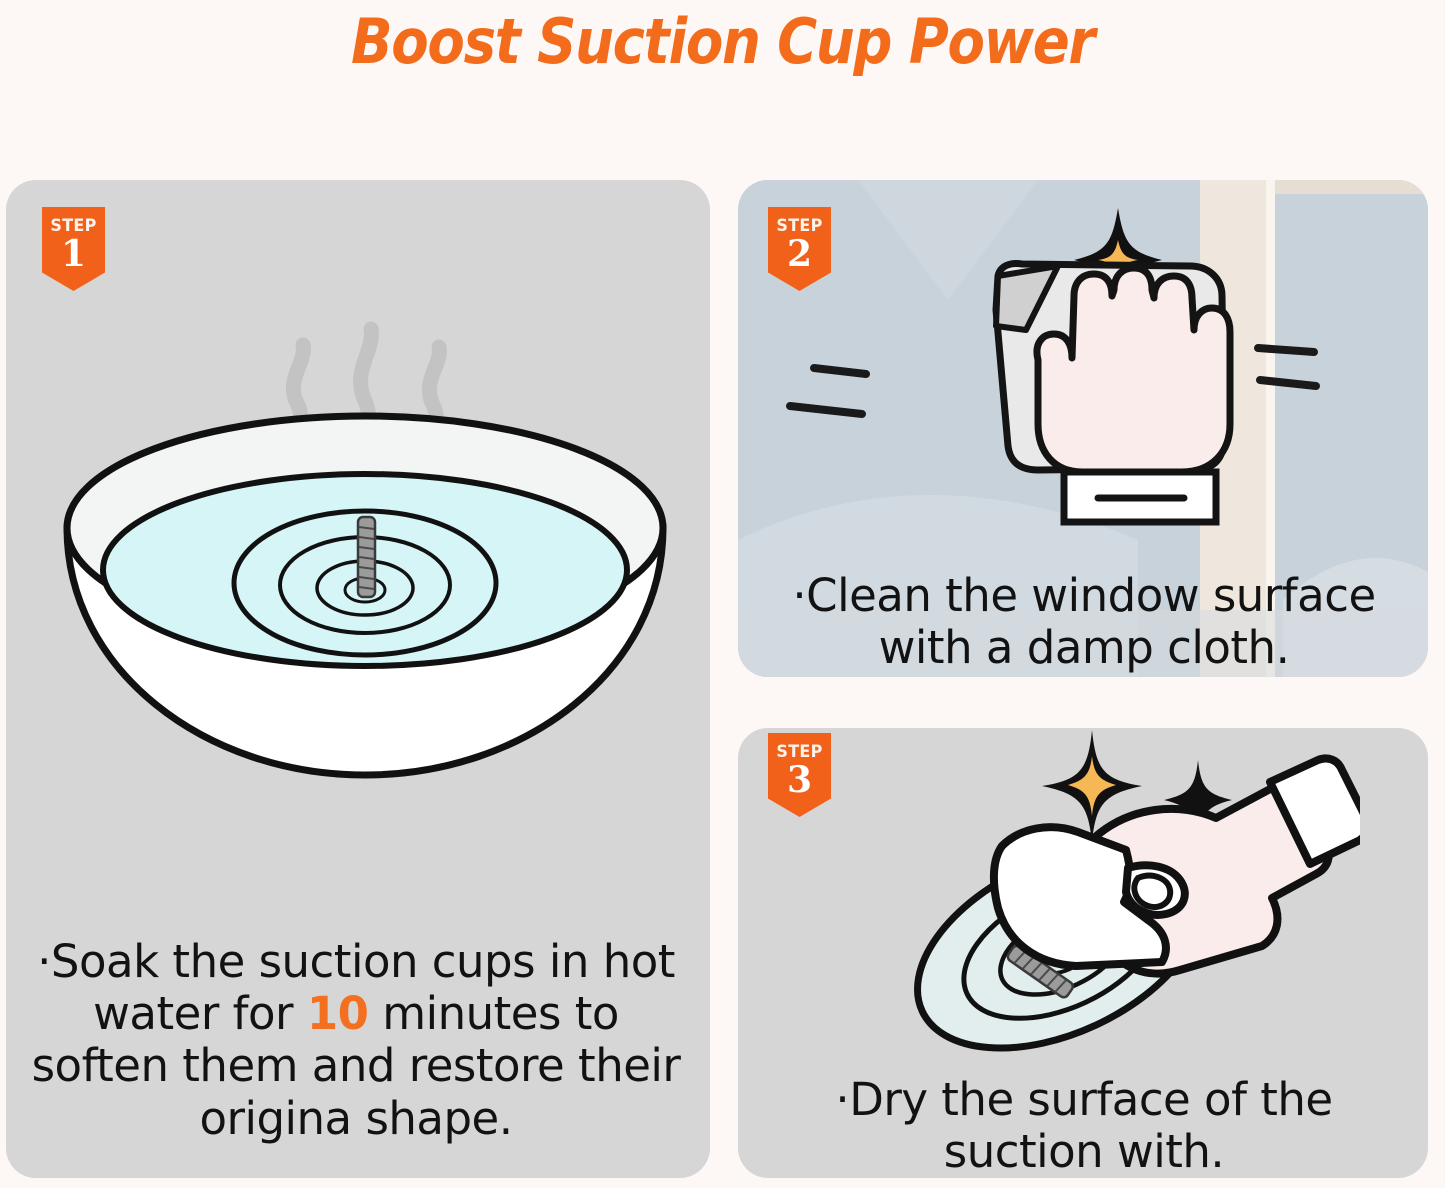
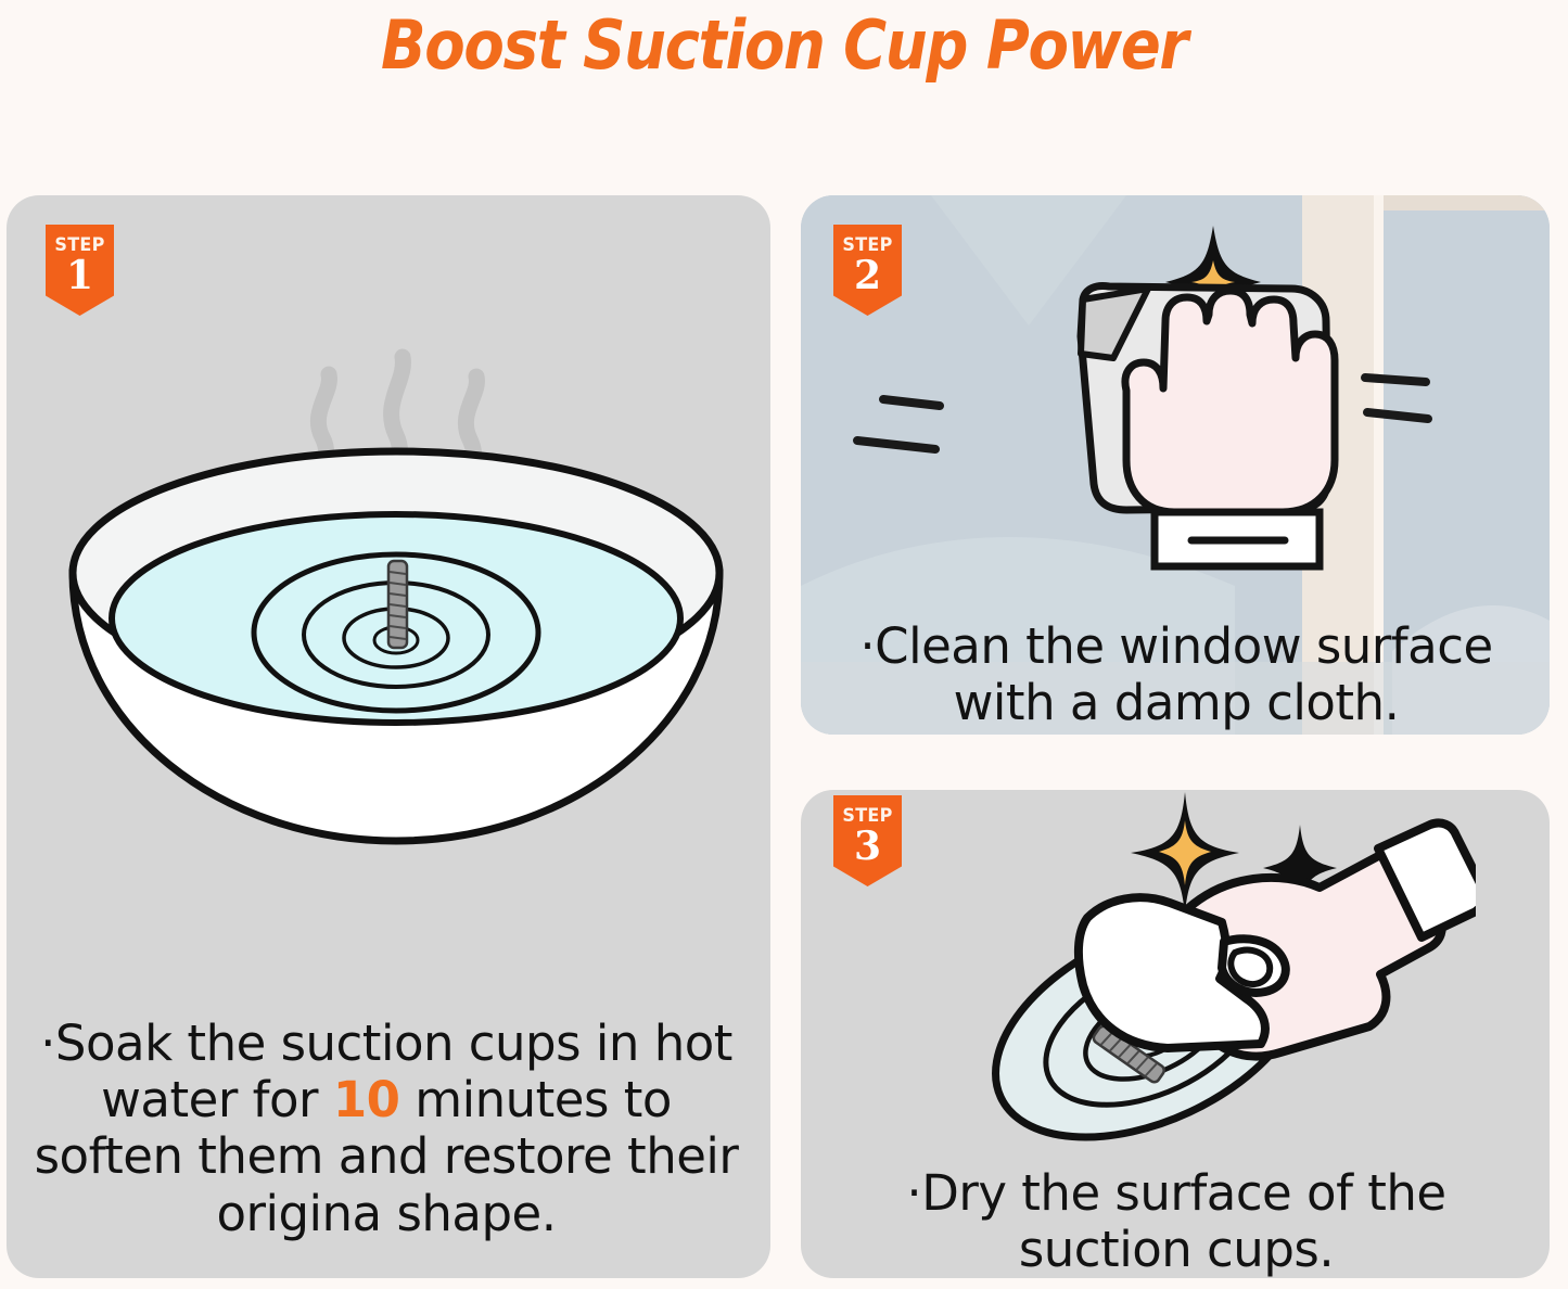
  Boost Suction Cup Power
  STEP
  1
  ·Soak the suction cups in hot water for 10 minutes to soften them and restore their origina shape.
  STEP
  2
  ·Clean the window surface with a damp cloth.
  STEP
  3
- ·Dry the surface of the suction with.
+ ·Dry the surface of the suction cups.
